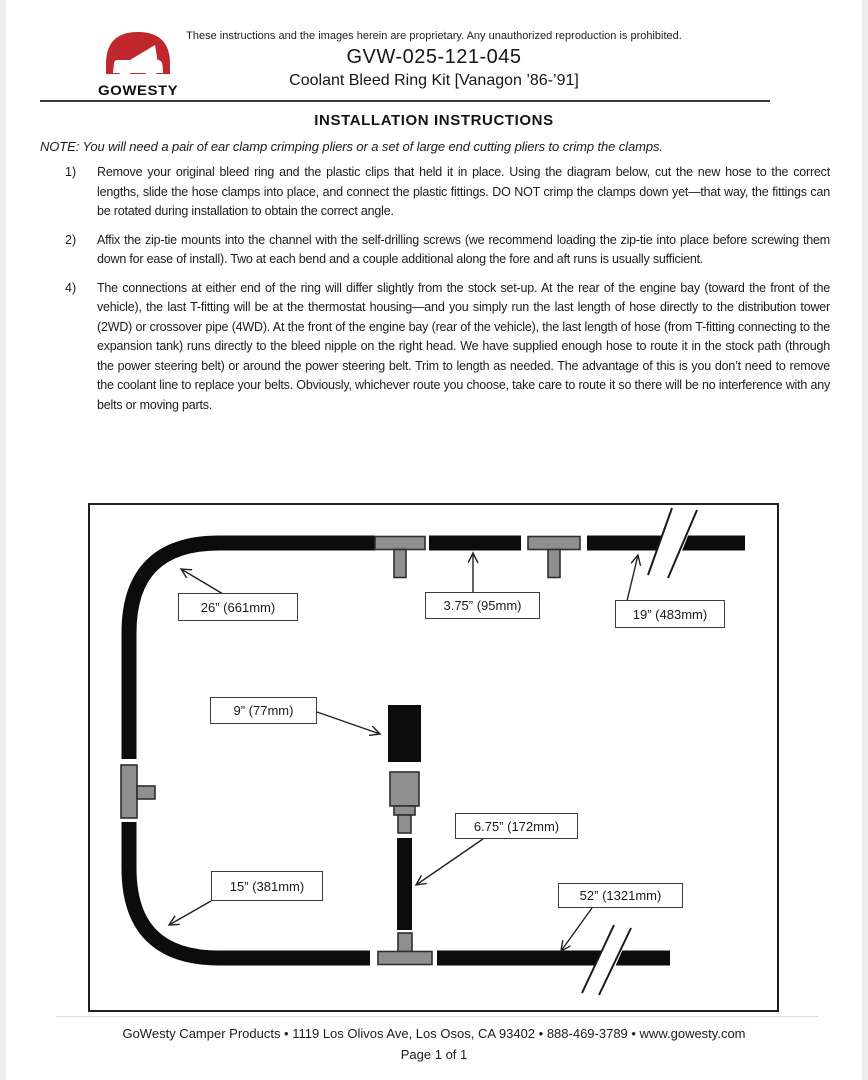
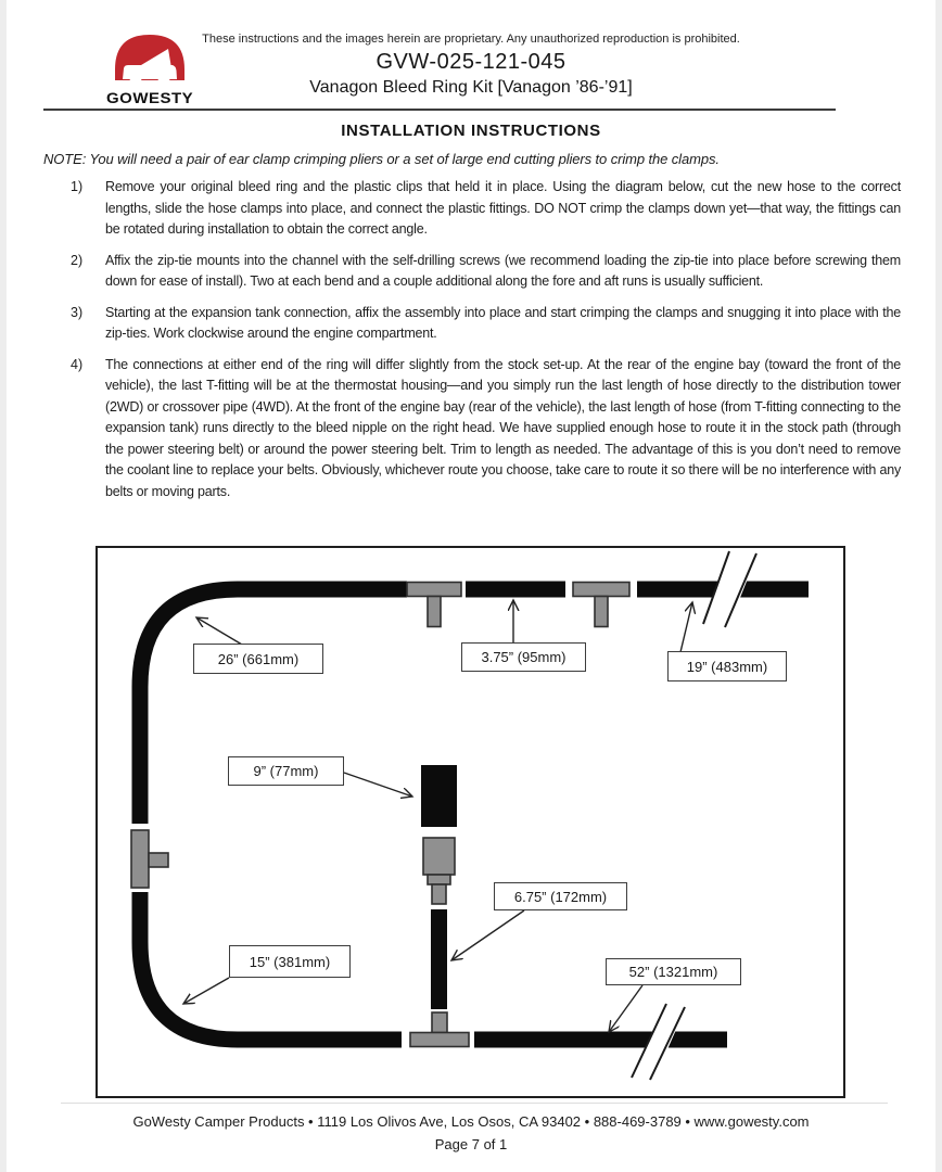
  GOWESTY
  These instructions and the images herein are proprietary. Any unauthorized reproduction is prohibited.
  GVW-025-121-045
- Coolant Bleed Ring Kit [Vanagon ’86-’91]
+ Vanagon Bleed Ring Kit [Vanagon ’86-’91]
  INSTALLATION INSTRUCTIONS
  NOTE: You will need a pair of ear clamp crimping pliers or a set of large end cutting pliers to crimp the clamps.
  1)
  Remove your original bleed ring and the plastic clips that held it in place. Using the diagram below, cut the new hose to the correct lengths, slide the hose clamps into place, and connect the plastic fittings. DO NOT crimp the clamps down yet—that way, the fittings can be rotated during installation to obtain the correct angle.
  2)
  Affix the zip-tie mounts into the channel with the self-drilling screws (we recommend loading the zip-tie into place before screwing them down for ease of install). Two at each bend and a couple additional along the fore and aft runs is usually sufficient.
+ 3)
+ Starting at the expansion tank connection, affix the assembly into place and start crimping the clamps and snugging it into place with the zip-ties. Work clockwise around the engine compartment.
  4)
  The connections at either end of the ring will differ slightly from the stock set-up. At the rear of the engine bay (toward the front of the vehicle), the last T-fitting will be at the thermostat housing—and you simply run the last length of hose directly to the distribution tower (2WD) or crossover pipe (4WD). At the front of the engine bay (rear of the vehicle), the last length of hose (from T-fitting connecting to the expansion tank) runs directly to the bleed nipple on the right head. We have supplied enough hose to route it in the stock path (through the power steering belt) or around the power steering belt. Trim to length as needed. The advantage of this is you don’t need to remove the coolant line to replace your belts. Obviously, whichever route you choose, take care to route it so there will be no interference with any belts or moving parts.
  26” (661mm)
  3.75” (95mm)
  19” (483mm)
  9” (77mm)
  6.75” (172mm)
  15” (381mm)
  52” (1321mm)
  GoWesty Camper Products • 1119 Los Olivos Ave, Los Osos, CA 93402 • 888-469-3789 • www.gowesty.com
- Page 1 of 1
+ Page 7 of 1
